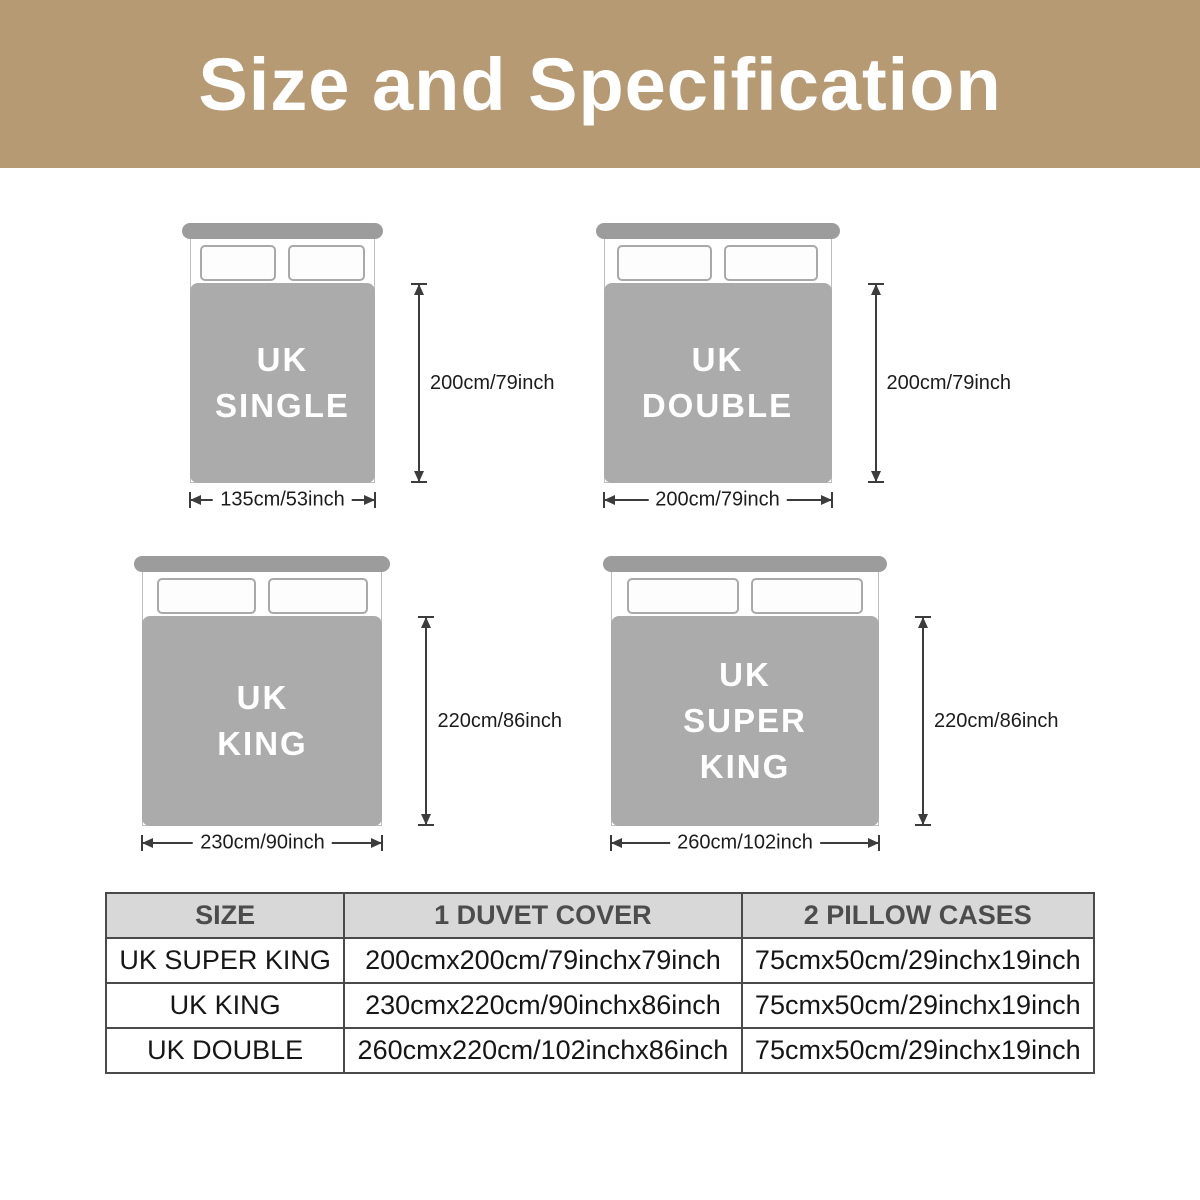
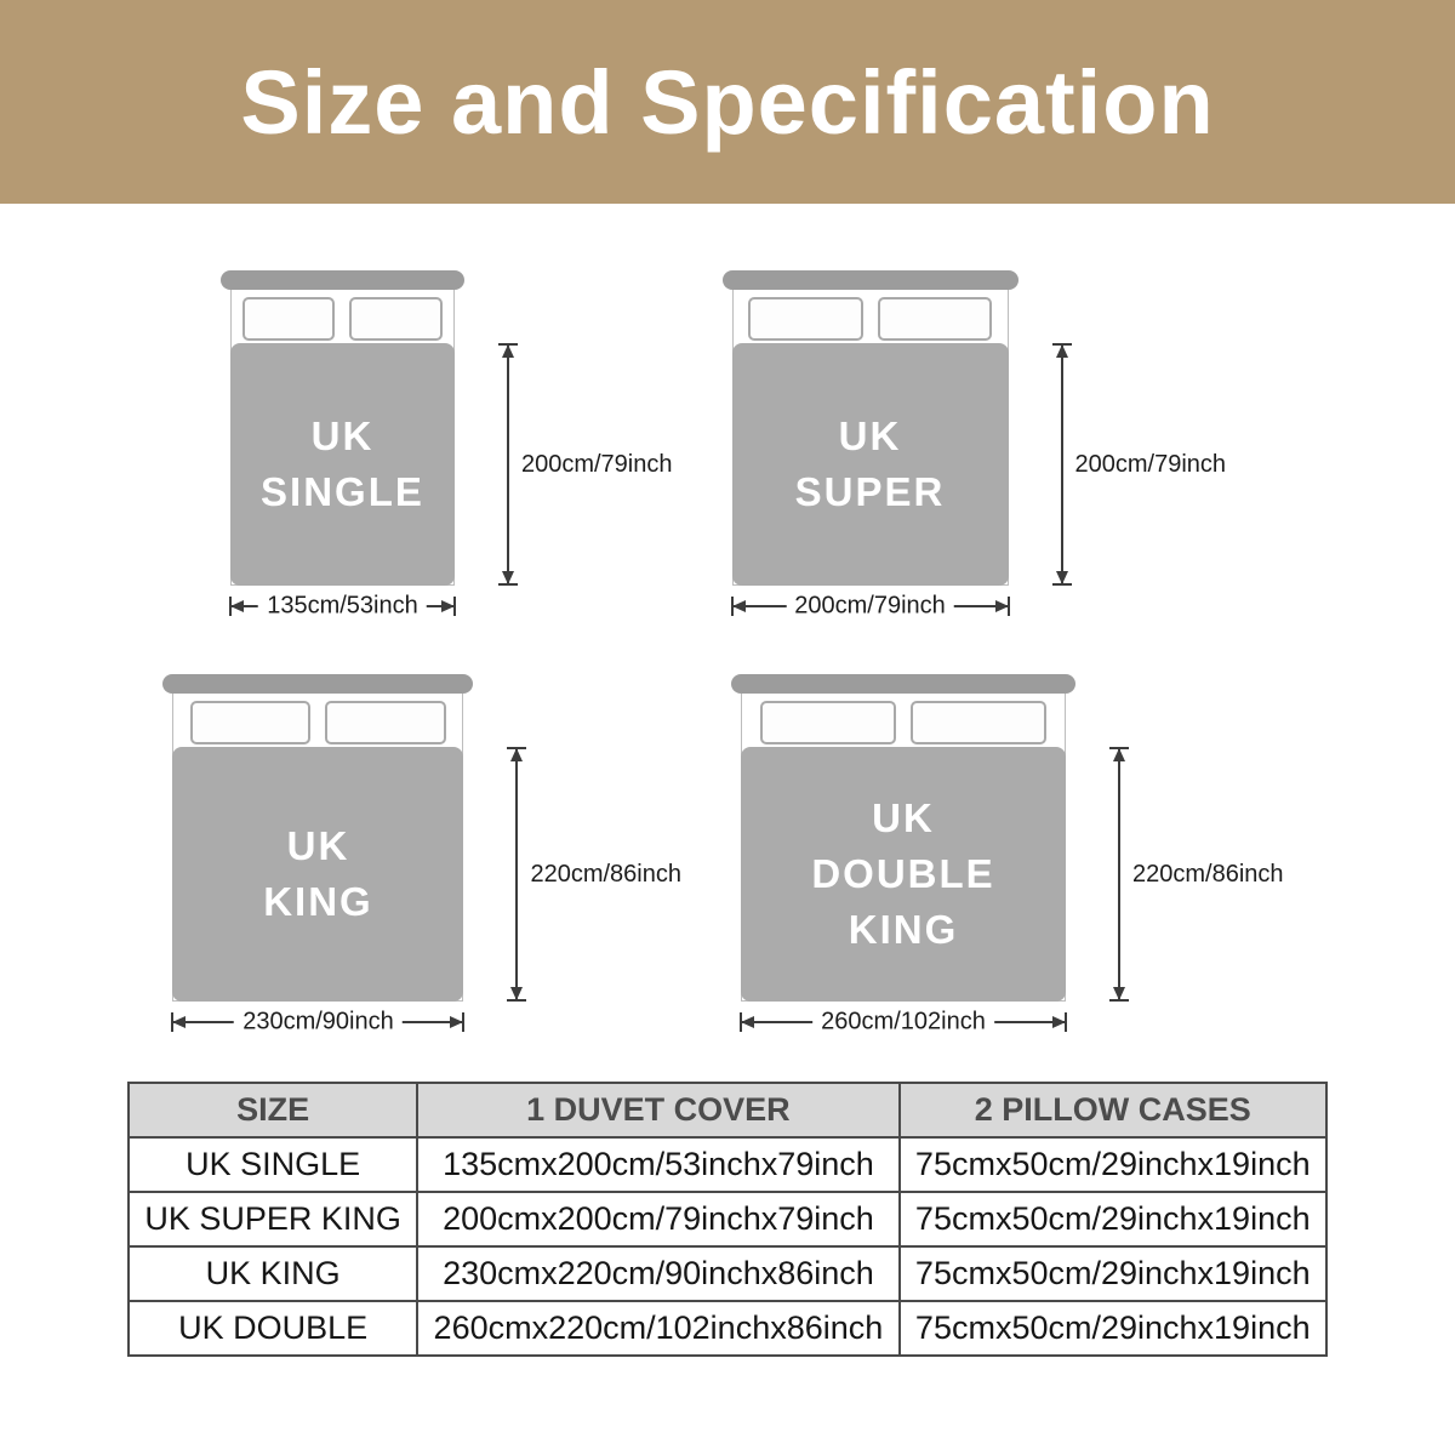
  Size and Specification
  UK
  SINGLE
  135cm/53inch
  200cm/79inch
  UK
- DOUBLE
+ SUPER
  200cm/79inch
  200cm/79inch
  UK
  KING
  230cm/90inch
  220cm/86inch
  UK
- SUPER
+ DOUBLE
  KING
  260cm/102inch
  220cm/86inch
  SIZE	1 DUVET COVER	2 PILLOW CASES
+ UK SINGLE	135cmx200cm/53inchx79inch	75cmx50cm/29inchx19inch
  UK SUPER KING	200cmx200cm/79inchx79inch	75cmx50cm/29inchx19inch
  UK KING	230cmx220cm/90inchx86inch	75cmx50cm/29inchx19inch
  UK DOUBLE	260cmx220cm/102inchx86inch	75cmx50cm/29inchx19inch
